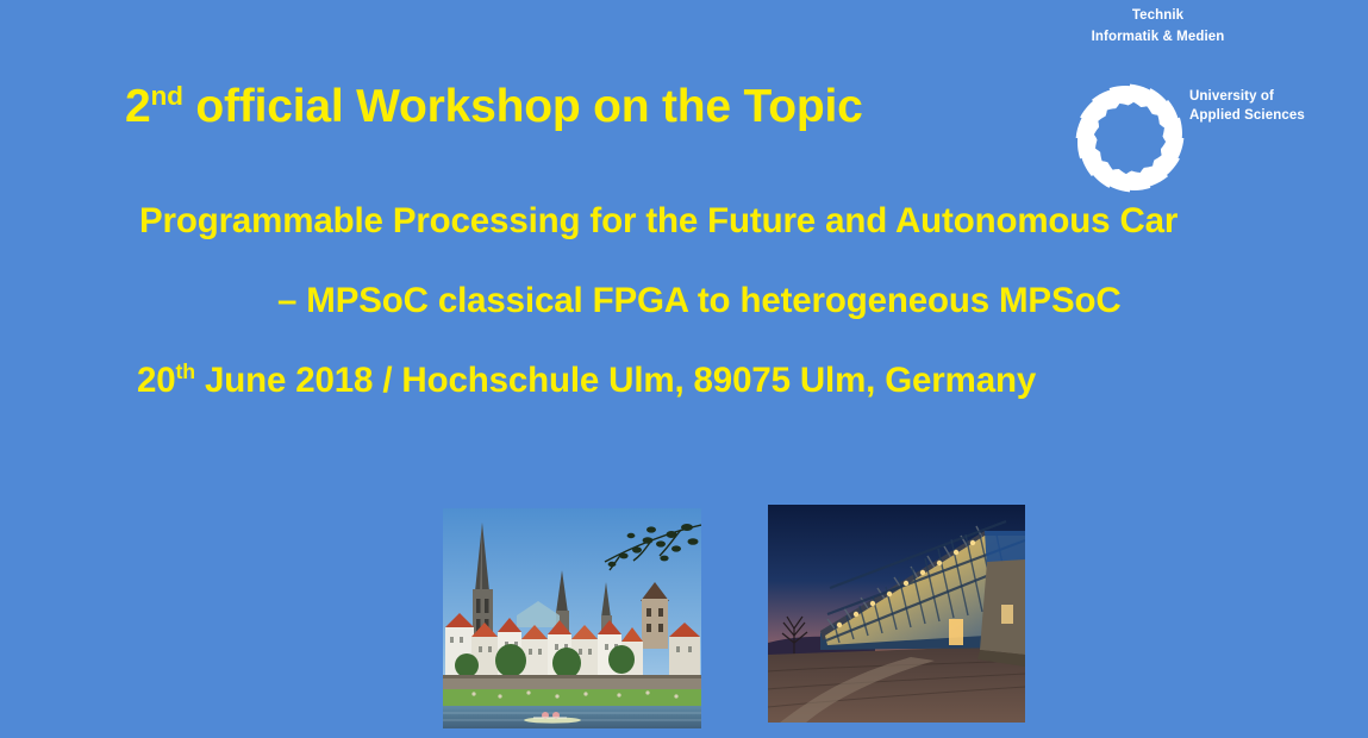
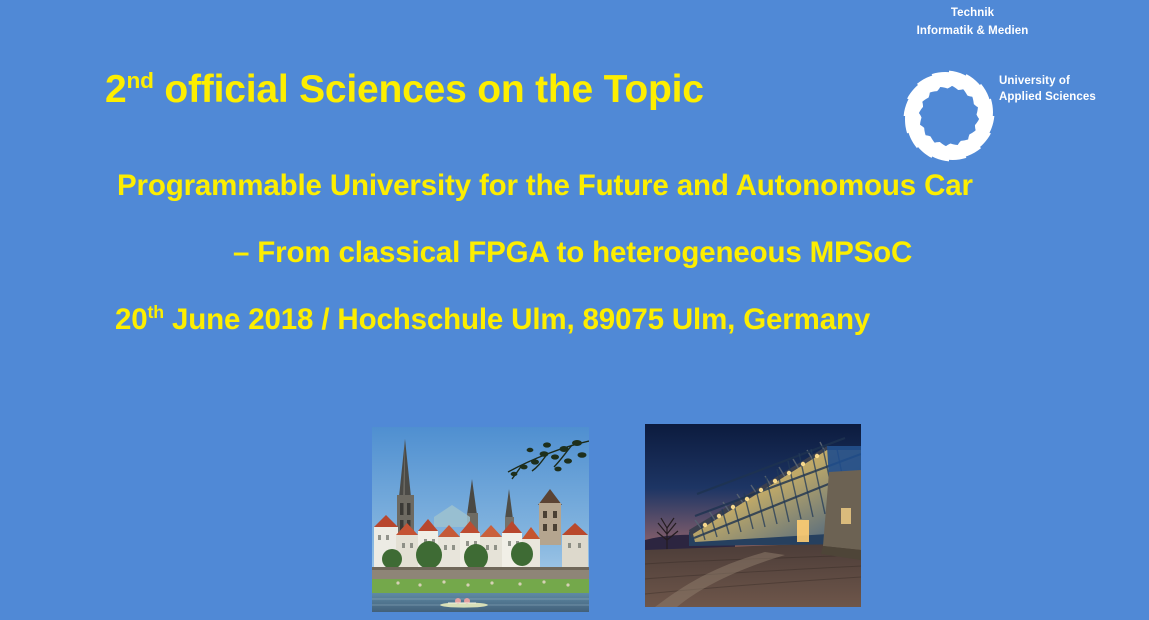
  Technik
  Informatik & Medien
  University of
  Applied Sciences
- 2nd official Workshop on the Topic
+ 2nd official Sciences on the Topic
- Programmable Processing for the Future and Autonomous Car
+ Programmable University for the Future and Autonomous Car
- – MPSoC classical FPGA to heterogeneous MPSoC
+ – From classical FPGA to heterogeneous MPSoC
  20th June 2018 / Hochschule Ulm, 89075 Ulm, Germany
